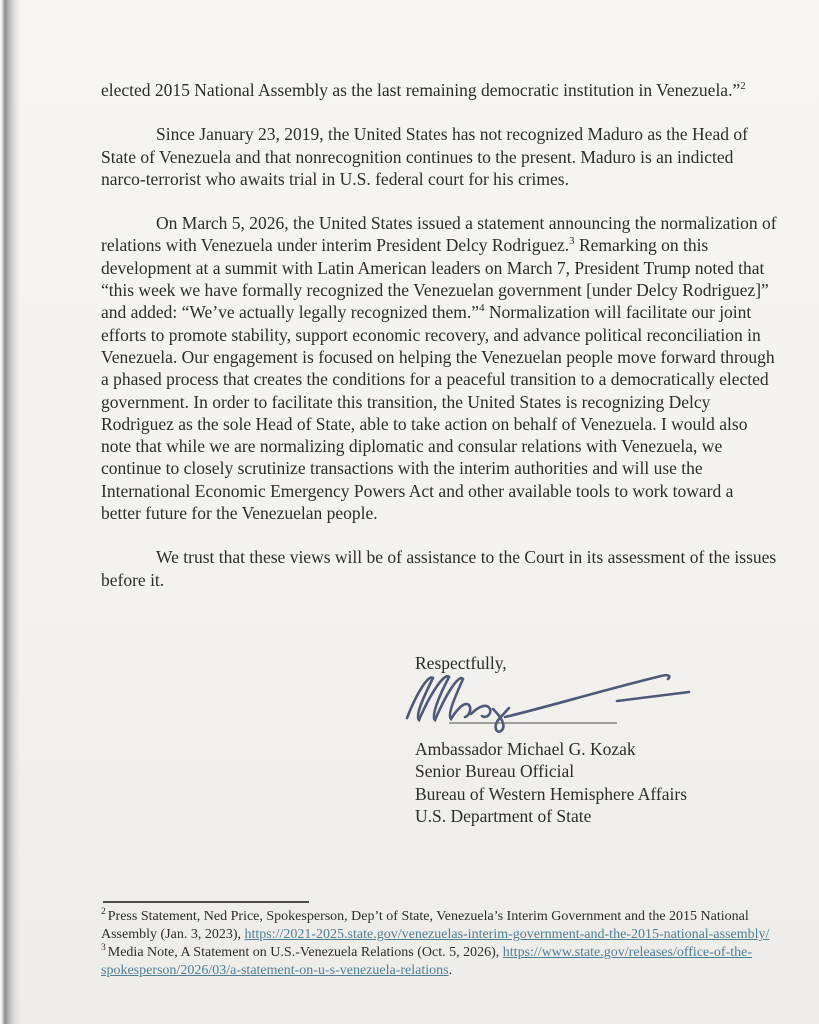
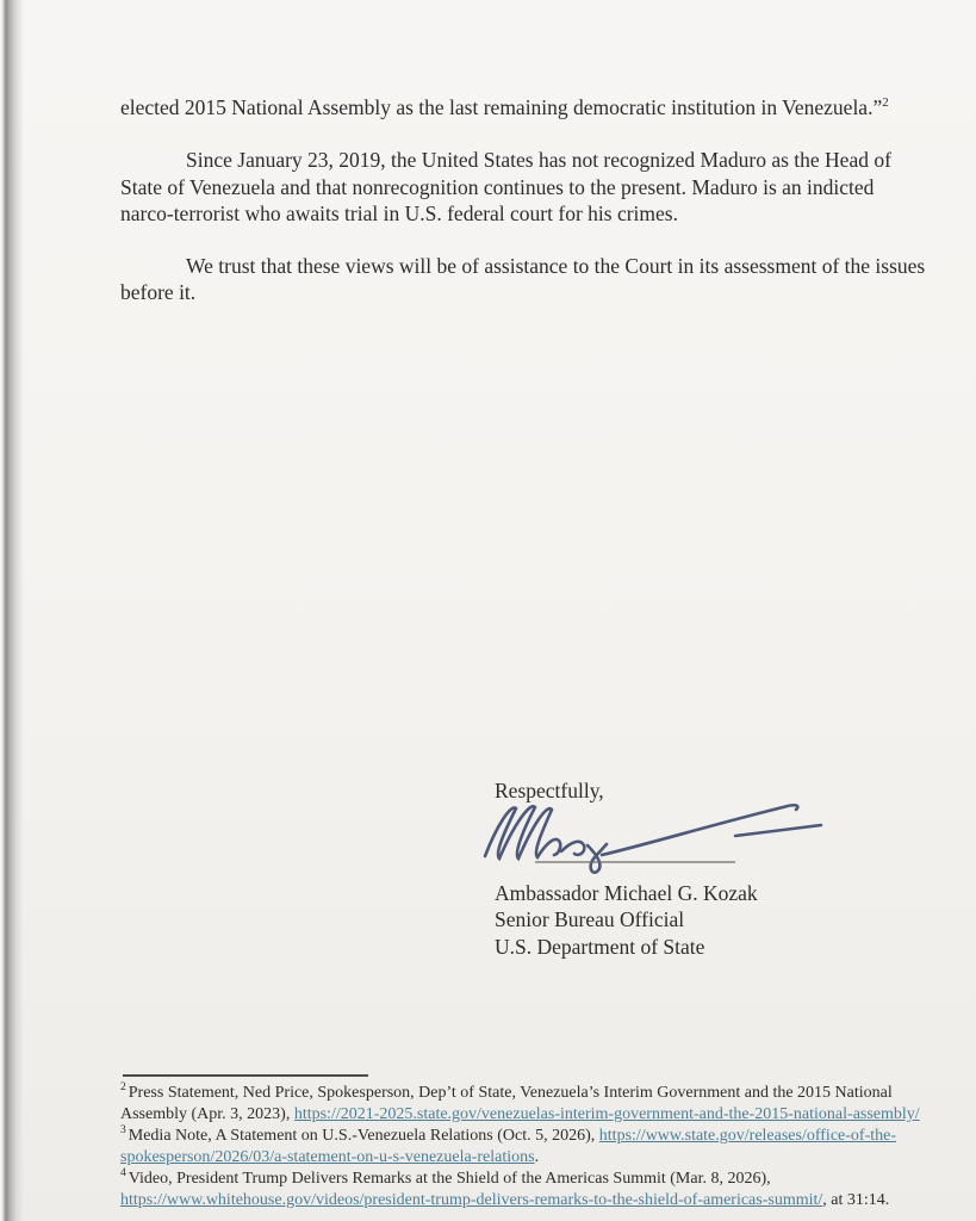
  elected 2015 National Assembly as the last remaining democratic institution in Venezuela.”2
  Since January 23, 2019, the United States has not recognized Maduro as the Head of State of Venezuela and that nonrecognition continues to the present. Maduro is an indicted narco-terrorist who awaits trial in U.S. federal court for his crimes.
- On March 5, 2026, the United States issued a statement announcing the normalization of relations with Venezuela under interim President Delcy Rodriguez.3 Remarking on this development at a summit with Latin American leaders on March 7, President Trump noted that “this week we have formally recognized the Venezuelan government [under Delcy Rodriguez]” and added: “We’ve actually legally recognized them.”4 Normalization will facilitate our joint efforts to promote stability, support economic recovery, and advance political reconciliation in Venezuela. Our engagement is focused on helping the Venezuelan people move forward through a phased process that creates the conditions for a peaceful transition to a democratically elected government. In order to facilitate this transition, the United States is recognizing Delcy Rodriguez as the sole Head of State, able to take action on behalf of Venezuela. I would also note that while we are normalizing diplomatic and consular relations with Venezuela, we continue to closely scrutinize transactions with the interim authorities and will use the International Economic Emergency Powers Act and other available tools to work toward a better future for the Venezuelan people.
  We trust that these views will be of assistance to the Court in its assessment of the issues before it.
  Respectfully,
  Ambassador Michael G. Kozak
  Senior Bureau Official
- Bureau of Western Hemisphere Affairs
  U.S. Department of State
- 2 Press Statement, Ned Price, Spokesperson, Dep’t of State, Venezuela’s Interim Government and the 2015 National Assembly (Jan. 3, 2023), https://2021-2025.state.gov/venezuelas-interim-government-and-the-2015-national-assembly/
+ 2 Press Statement, Ned Price, Spokesperson, Dep’t of State, Venezuela’s Interim Government and the 2015 National Assembly (Apr. 3, 2023), https://2021-2025.state.gov/venezuelas-interim-government-and-the-2015-national-assembly/
  3 Media Note, A Statement on U.S.-Venezuela Relations (Oct. 5, 2026), https://www.state.gov/releases/office-of-the-spokesperson/2026/03/a-statement-on-u-s-venezuela-relations.
+ 4 Video, President Trump Delivers Remarks at the Shield of the Americas Summit (Mar. 8, 2026), https://www.whitehouse.gov/videos/president-trump-delivers-remarks-to-the-shield-of-americas-summit/, at 31:14.
